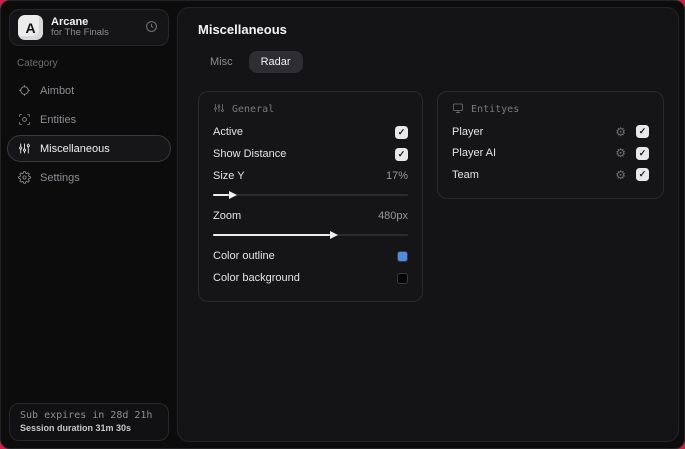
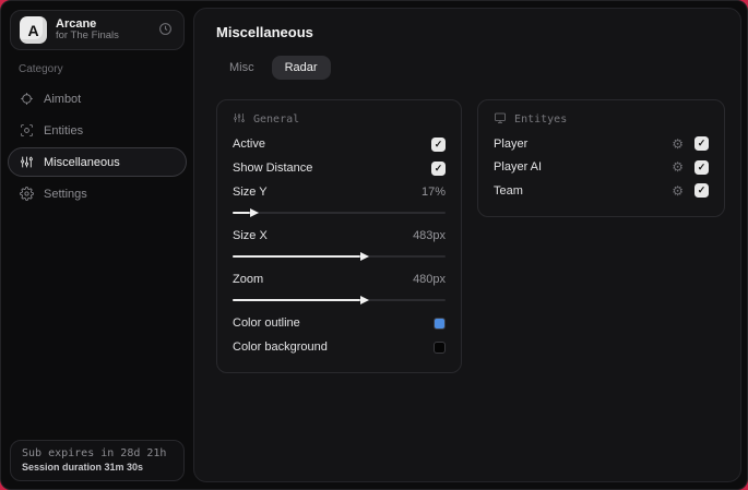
  A
  Arcane
  for The Finals
  Category
  Aimbot
  Entities
  Miscellaneous
  Settings
  Sub expires in 28d 21h
  Session duration 31m 30s
  Miscellaneous
  Misc
  Radar
  General
  Active
  Show Distance
  Size Y
  17%
+ Size X
+ 483px
  Zoom
  480px
  Color outline
  Color background
  Entityes
  Player
  ⚙
  Player AI
  ⚙
  Team
  ⚙
